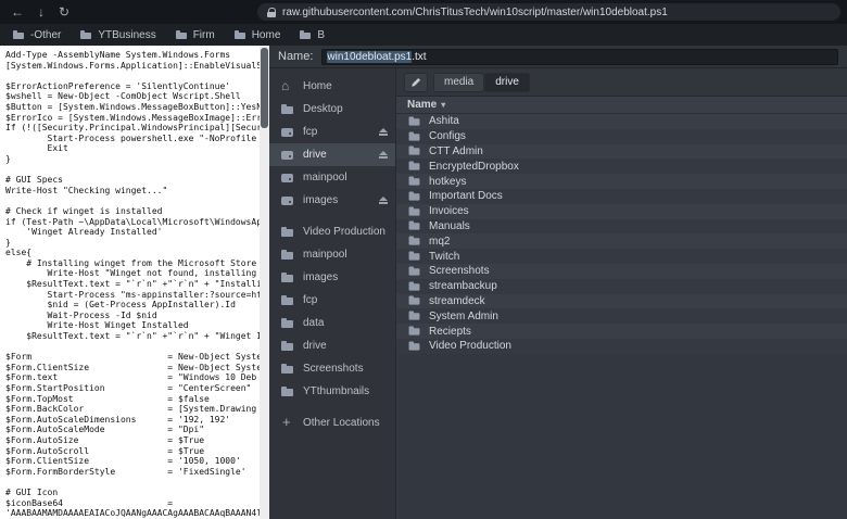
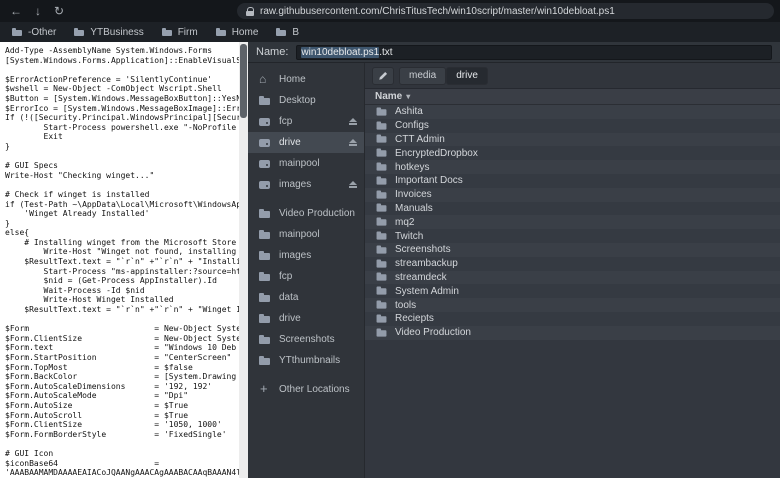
  ←
  ↓
  ↻
  raw.githubusercontent.com/ChrisTitusTech/win10script/master/win10debloat.ps1
  -Other
  YTBusiness
  Firm
  Home
  B
  Add-Type -AssemblyName System.Windows.Forms
  [System.Windows.Forms.Application]::EnableVisual
  $ErrorActionPreference = 'SilentlyContinue'
  $wshell = New-Object -ComObject Wscript.Shell
  $Button = [System.Windows.MessageBoxButton]::Yes
  $ErrorIco = [System.Windows.MessageBoxImage]::Er
  If (!([Security.Principal.WindowsPrincipal][Secu
  Start-Process powershell.exe "-NoProfile
  Exit
  }
  # GUI Specs
  Write-Host "Checking winget..."
  # Check if winget is installed
  if (Test-Path ~\AppData\Local\Microsoft\WindowsA
  'Winget Already Installed'
  }
  else{
  # Installing winget from the Microsoft Store
  Write-Host "Winget not found, installing
  $ResultText.text = "`r`n" +"`r`n" + "Install
  Start-Process "ms-appinstaller:?source=h
  $nid = (Get-Process AppInstaller).Id
  Wait-Process -Id $nid
  Write-Host Winget Installed
  $ResultText.text = "`r`n" +"`r`n" + "Winget
  $Form = New-Object Syst
  $Form.ClientSize = New-Object Syst
  $Form.text = "Windows 10 Deb
  $Form.StartPosition = "CenterScreen"
  $Form.TopMost = $false
  $Form.BackColor = [System.Drawing
  $Form.AutoScaleDimensions = '192, 192'
  $Form.AutoScaleMode = "Dpi"
  $Form.AutoSize = $True
  $Form.AutoScroll = $True
  $Form.ClientSize = '1050, 1000'
  $Form.FormBorderStyle = 'FixedSingle'
  # GUI Icon
  $iconBase64 =
  'AAABAAMAMDAAAAEAIACoJQAANgAAACAgAAABACAAqBAAAN4
  Name:
  win10debloat.ps1
  .txt
  Home
  Desktop
  fcp
  drive
  mainpool
  images
  Video Production
  mainpool
  images
  fcp
  data
  drive
  Screenshots
  YTthumbnails
  Other Locations
  media
  drive
  Name
  ▾
  Ashita
  Configs
  CTT Admin
  EncryptedDropbox
  hotkeys
  Important Docs
  Invoices
  Manuals
  mq2
  Twitch
  Screenshots
  streambackup
  streamdeck
  System Admin
+ tools
  Reciepts
  Video Production
